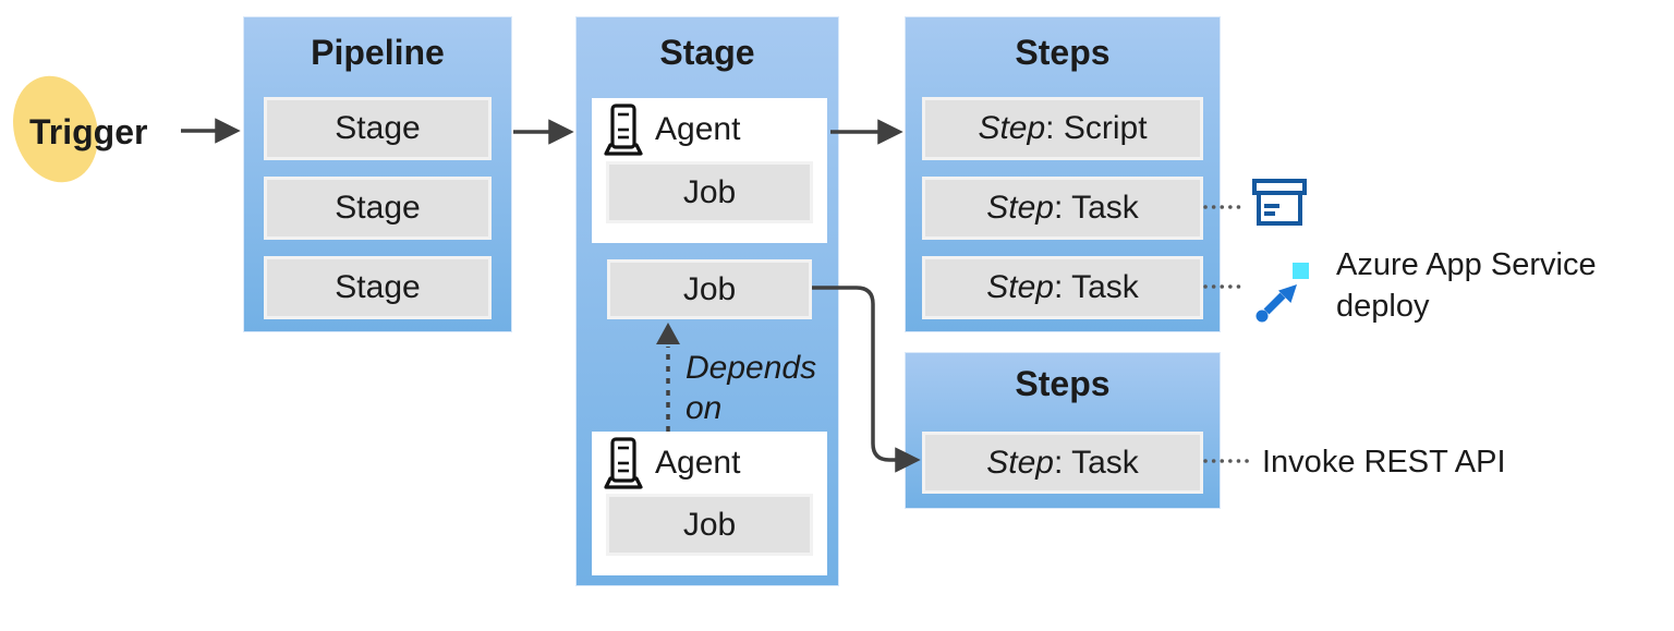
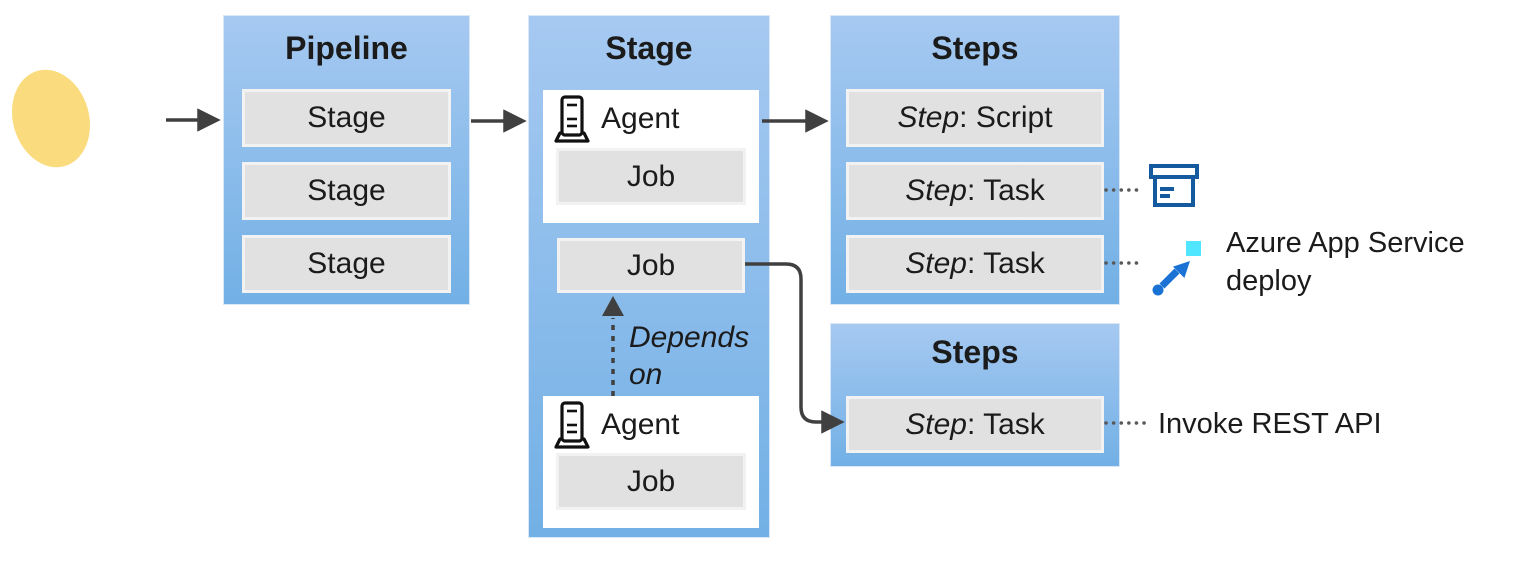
- Trigger
  Pipeline
  Stage
  Stage
  Stage
  Stage
  Agent
  Job
  Job
  Depends on
  Agent
  Job
  Steps
  Step
  : Script
  Step
  : Task
  Step
  : Task
  Steps
  Step
  : Task
  Azure App Service deploy
  Invoke REST API
